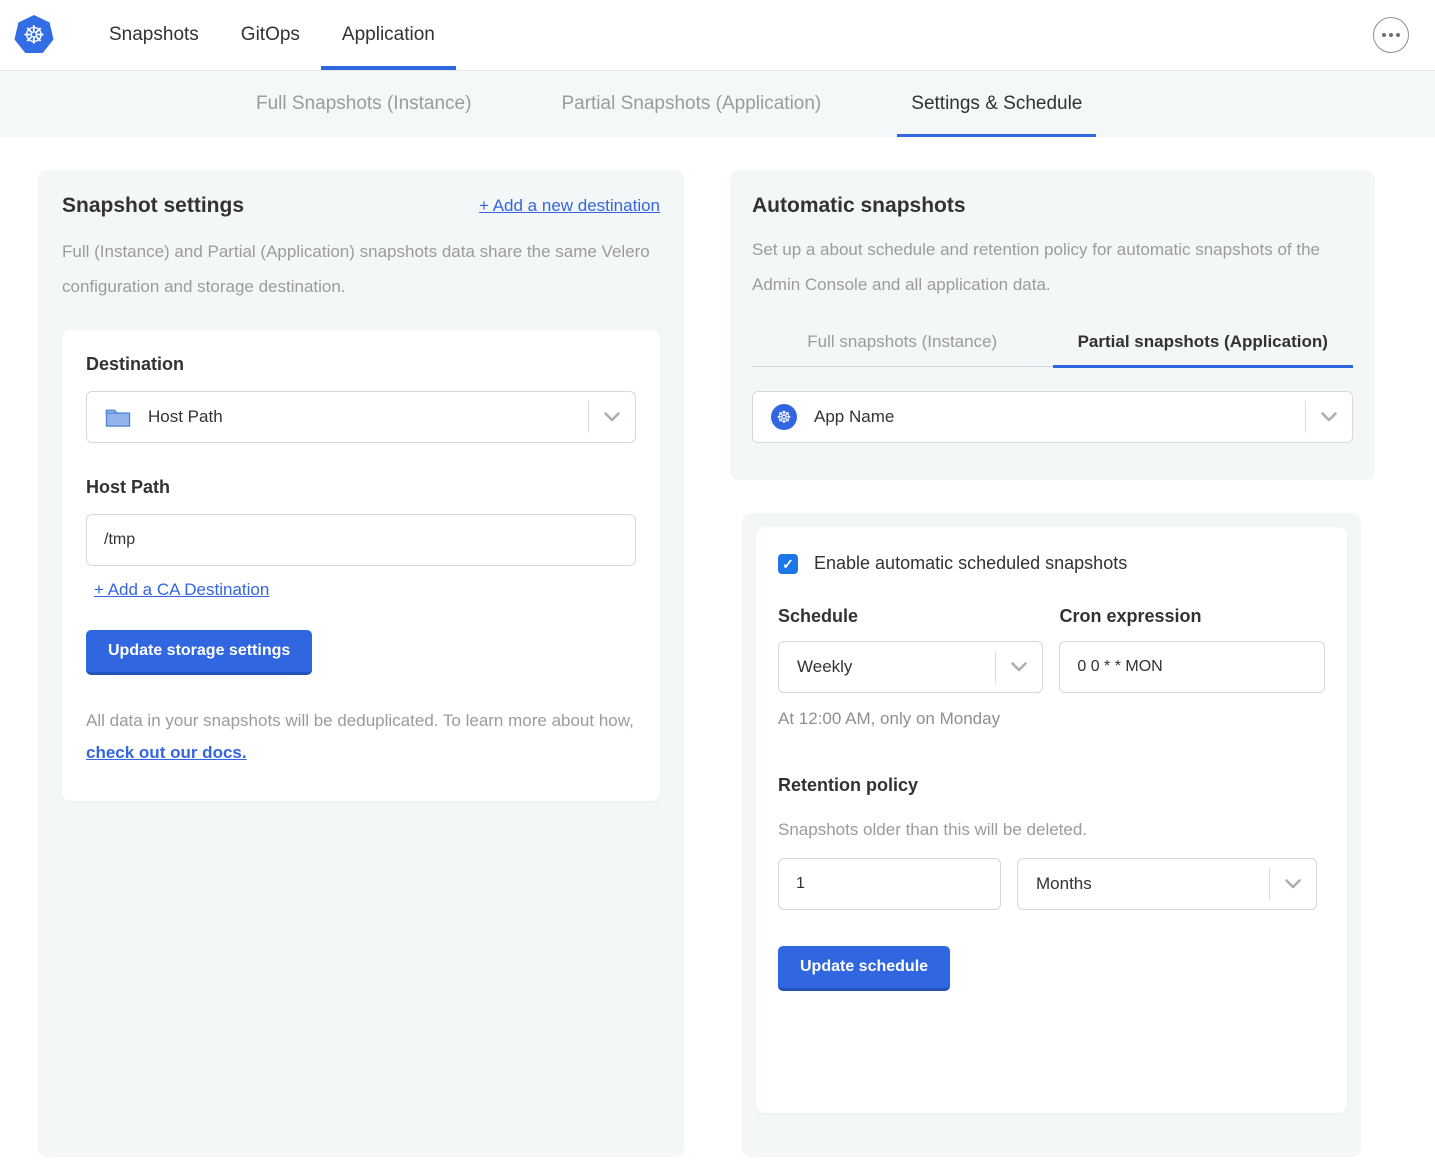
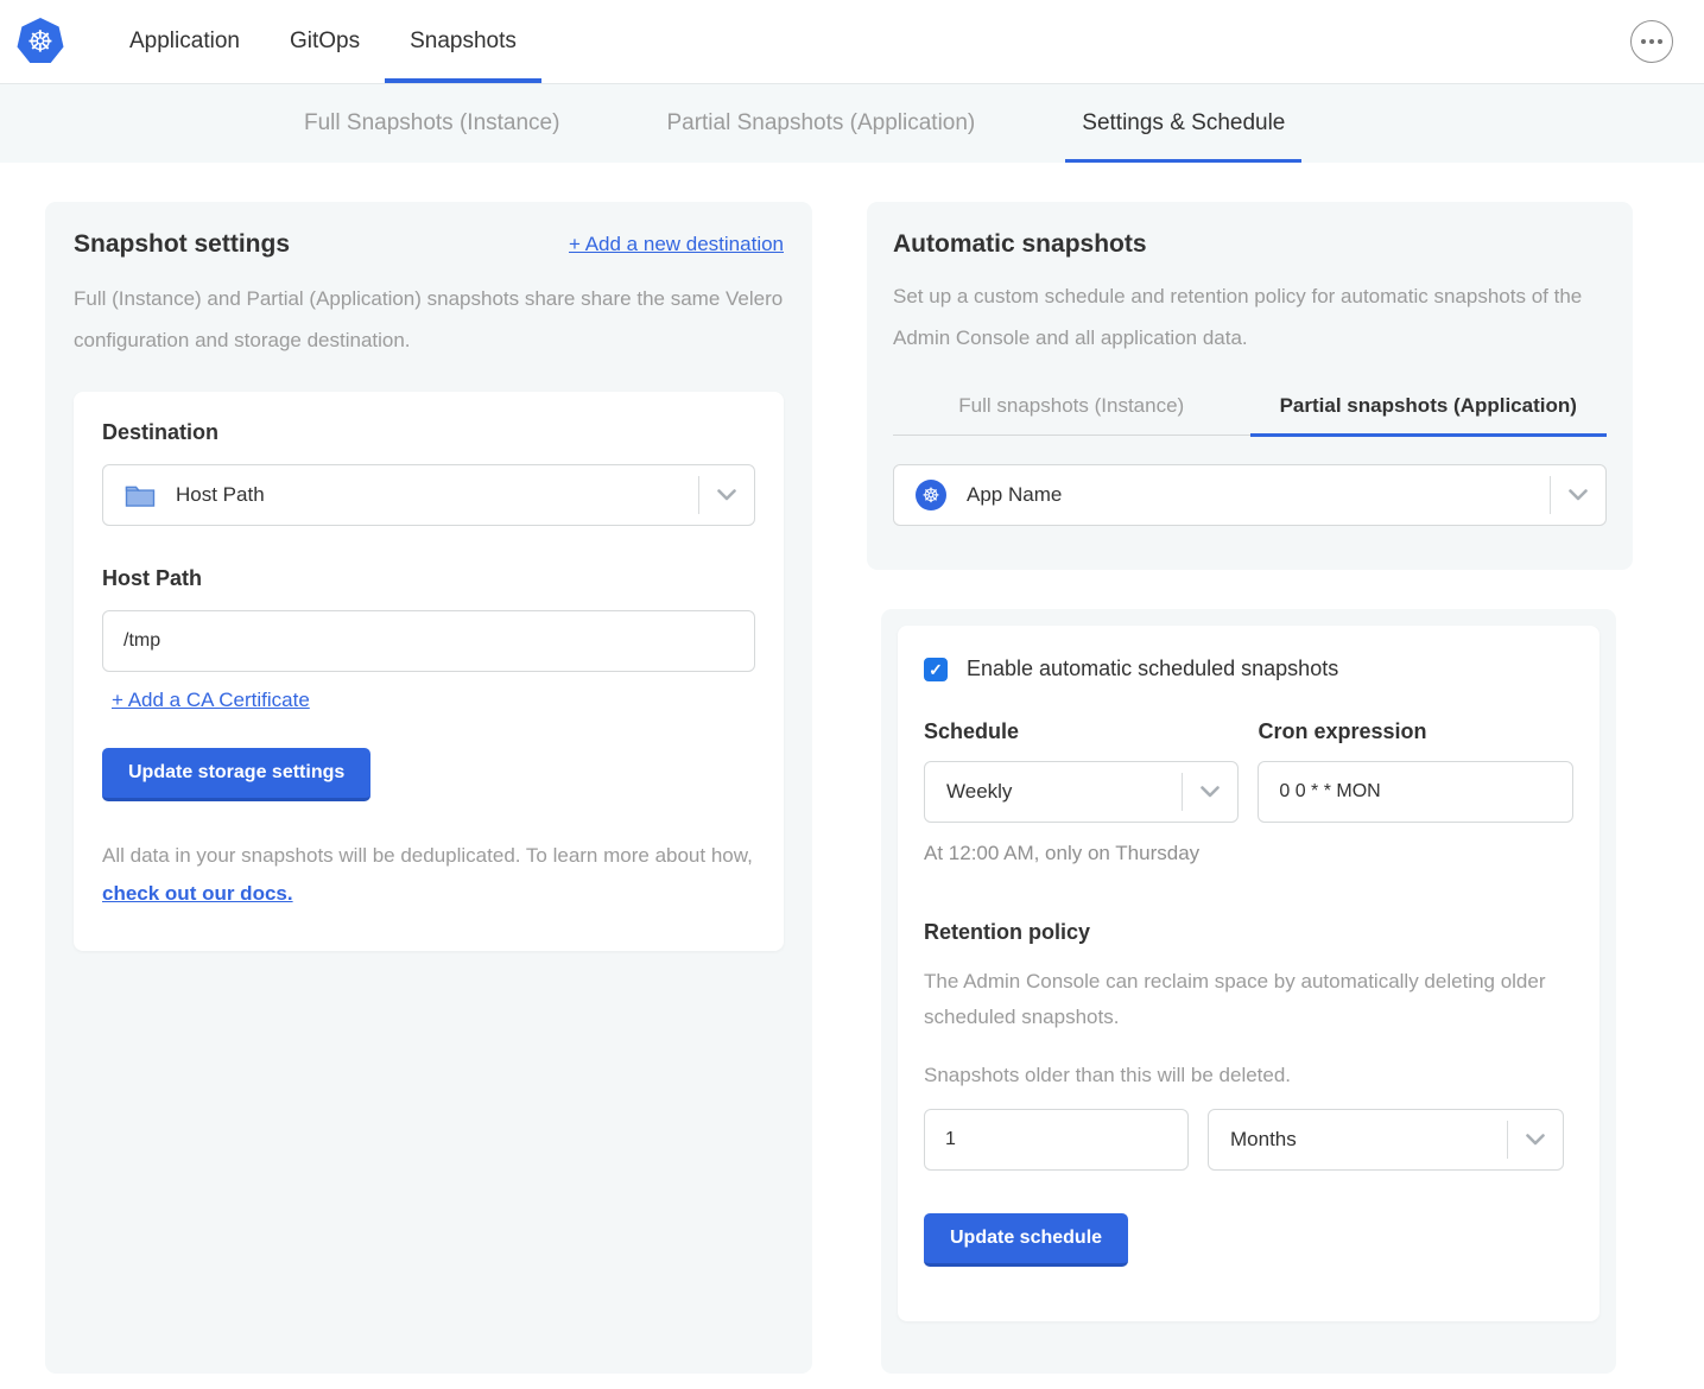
  ☸
- Snapshots
+ Application
  GitOps
- Application
+ Snapshots
  Full Snapshots (Instance)
  Partial Snapshots (Application)
  Settings & Schedule
  Snapshot settings
  + Add a new destination
- Full (Instance) and Partial (Application) snapshots data share the same Velero configuration and storage destination.
+ Full (Instance) and Partial (Application) snapshots share share the same Velero configuration and storage destination.
  Destination
  Host Path
  Host Path
- /tmp + Add a CA Destination Update storage settings
+ /tmp + Add a CA Certificate Update storage settings
  All data in your snapshots will be deduplicated. To learn more about how, check out our docs.
  Automatic snapshots
- Set up a about schedule and retention policy for automatic snapshots of the Admin Console and all application data.
+ Set up a custom schedule and retention policy for automatic snapshots of the Admin Console and all application data.
  Full snapshots (Instance)
  Partial snapshots (Application)
  ☸
  App Name
  Enable automatic scheduled snapshots
  Schedule
  Cron expression
  Weekly
  0 0 * * MON
- At 12:00 AM, only on Monday
+ At 12:00 AM, only on Thursday
  Retention policy
+ The Admin Console can reclaim space by automatically deleting older scheduled snapshots.
  Snapshots older than this will be deleted.
  1
  Months
  Update schedule
